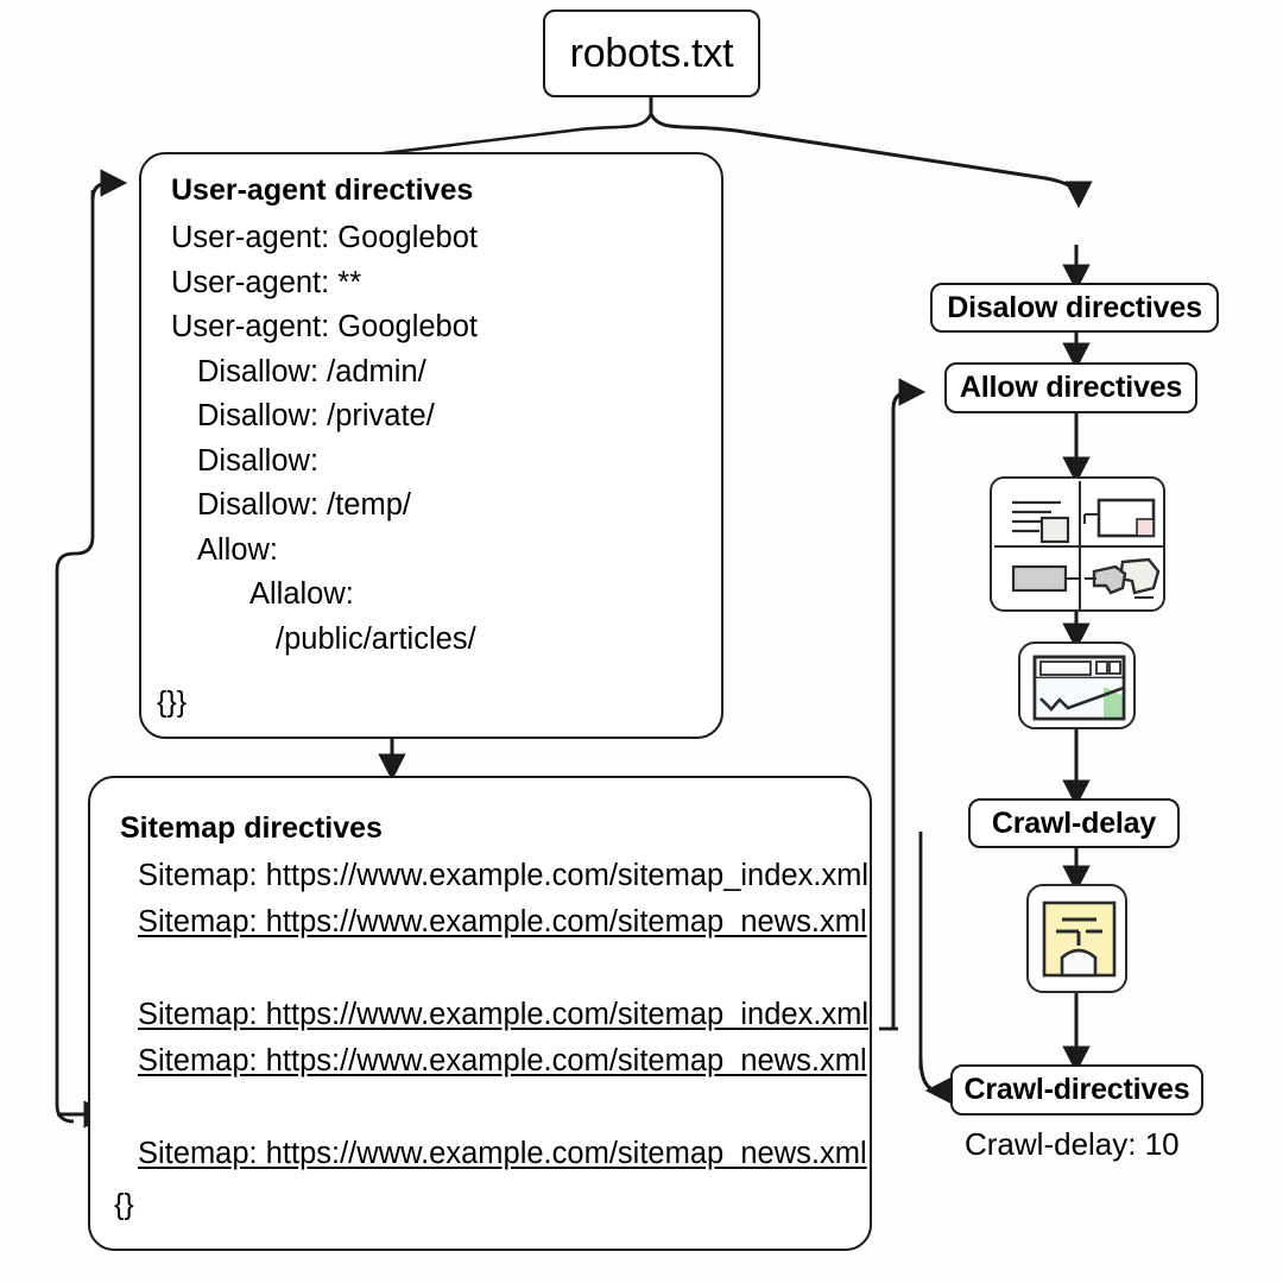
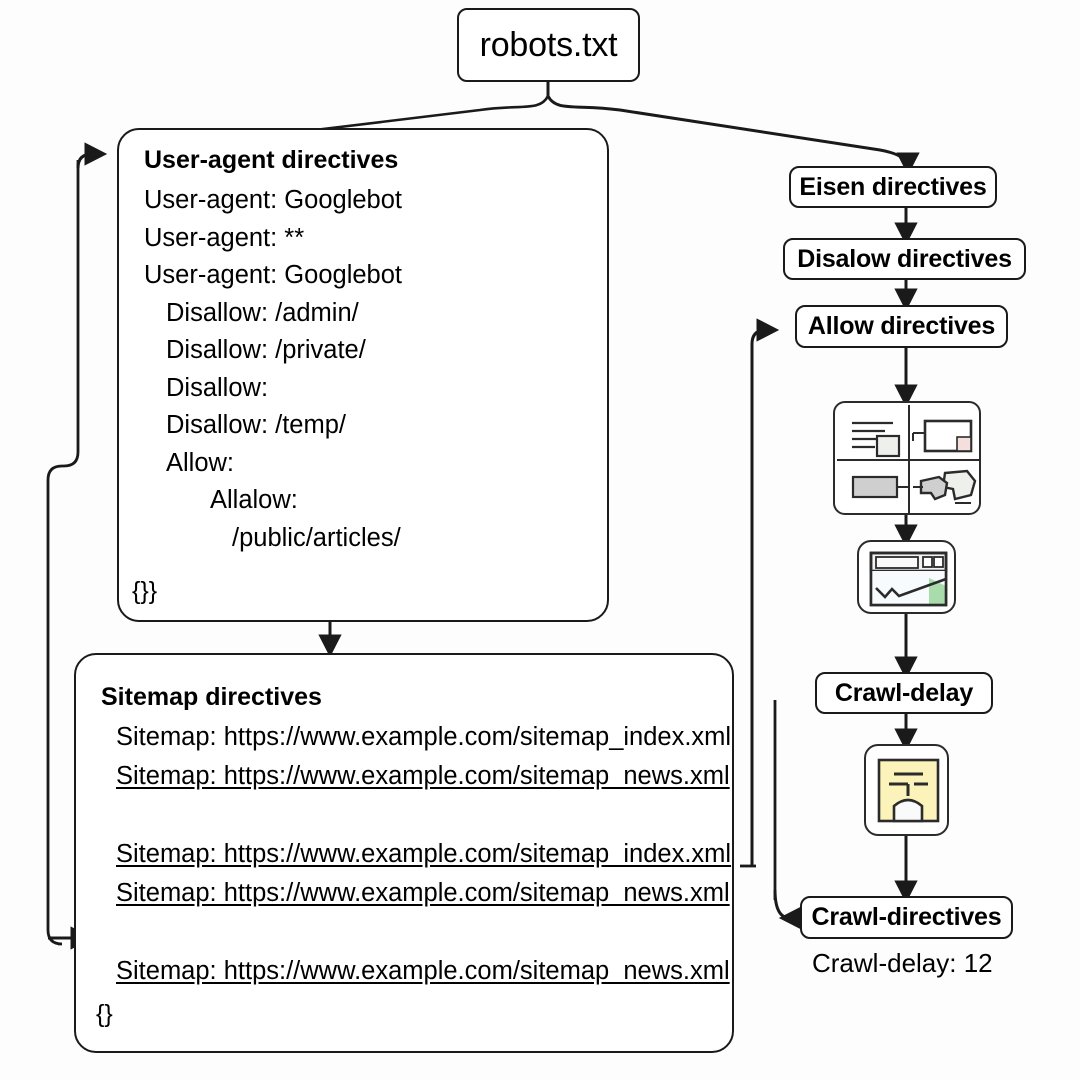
  robots.txt
  User-agent directives
  User-agent: Googlebot
  User-agent: **
  User-agent: Googlebot
  Disallow: /admin/
  Disallow: /private/
  Disallow:
  Disallow: /temp/
  Allow:
  Allalow:
  /public/articles/
  {}}
  Sitemap directives
  Sitemap: https://www.example.com/sitemap_index.xml
  Sitemap: https://www.example.com/sitemap_news.xml
  Sitemap: https://www.example.com/sitemap_index.xml
  Sitemap: https://www.example.com/sitemap_news.xml
  Sitemap: https://www.example.com/sitemap_news.xml
  {}
+ Eisen directives
  Disalow directives
  Allow directives
  Crawl-delay
  Crawl-directives
- Crawl-delay: 10
+ Crawl-delay: 12
